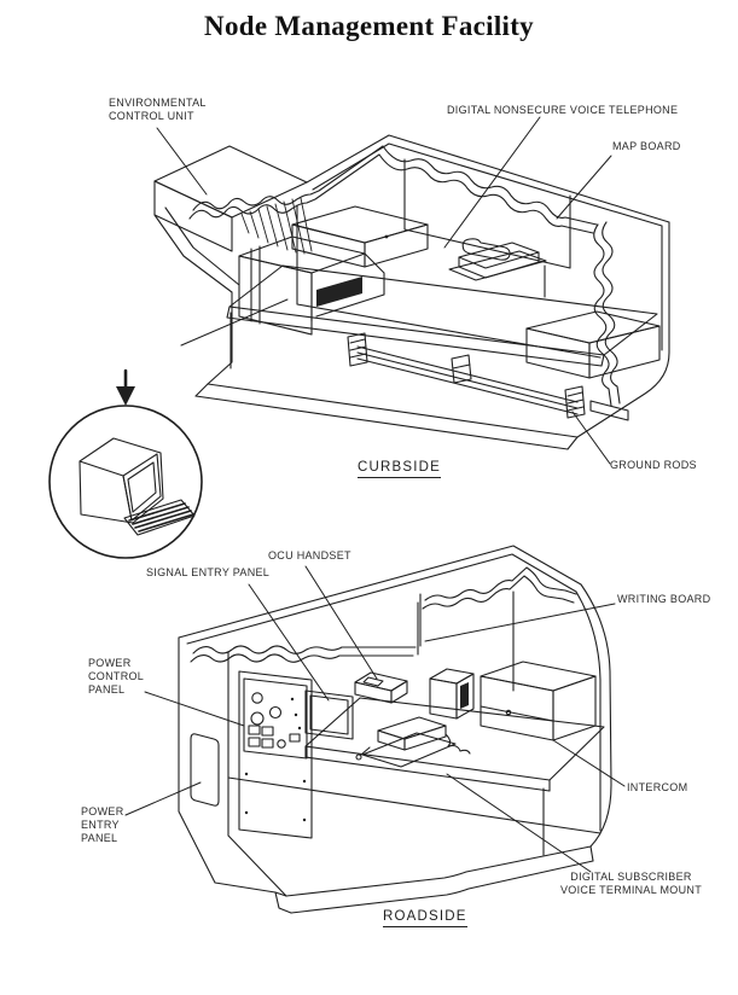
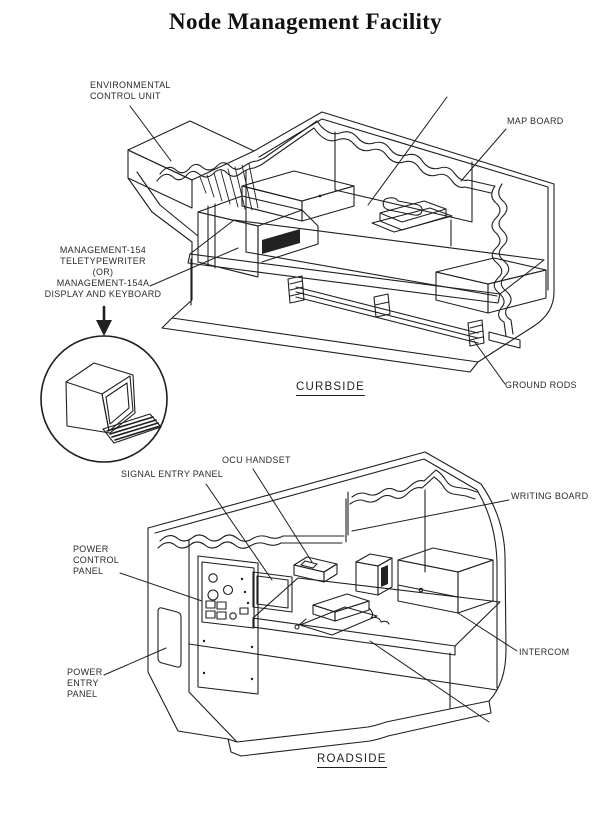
  Node Management Facility
  ENVIRONMENTAL
  CONTROL UNIT
- DIGITAL NONSECURE VOICE TELEPHONE
  MAP BOARD
+ MANAGEMENT-154
+ TELETYPEWRITER
+ (OR)
+ MANAGEMENT-154A
+ DISPLAY AND KEYBOARD
  GROUND RODS
  CURBSIDE
  OCU HANDSET
  SIGNAL ENTRY PANEL
  WRITING BOARD
  POWER
  CONTROL
  PANEL
  POWER
  ENTRY
  PANEL
  INTERCOM
- DIGITAL SUBSCRIBER
- VOICE TERMINAL MOUNT
  ROADSIDE
